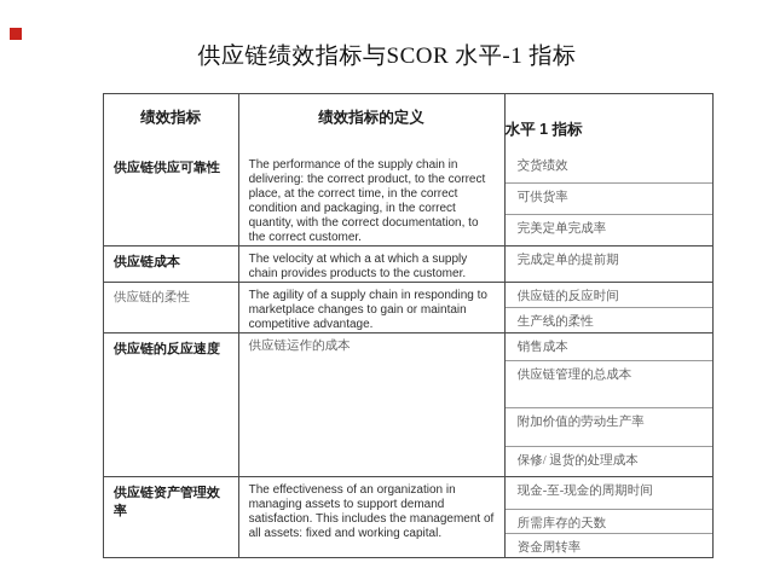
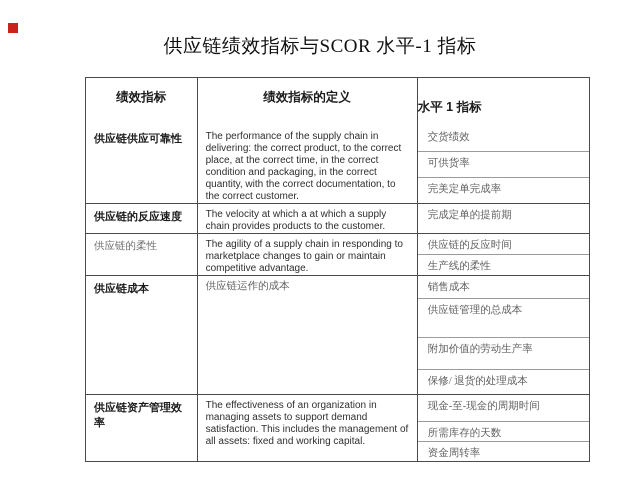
  供应链绩效指标与SCOR 水平-1 指标
  绩效指标
  绩效指标的定义
  水平 1 指标
  供应链供应可靠性
  The performance of the supply chain in delivering: the correct product, to the correct place, at the correct time, in the correct condition and packaging, in the correct quantity, with the correct documentation, to the correct customer.
  交货绩效
  可供货率
  完美定单完成率
- 供应链成本
+ 供应链的反应速度
  The velocity at which a at which a supply chain provides products to the customer.
  完成定单的提前期
  供应链的柔性
  The agility of a supply chain in responding to marketplace changes to gain or maintain competitive advantage.
  供应链的反应时间
  生产线的柔性
- 供应链的反应速度
+ 供应链成本
  供应链运作的成本
  销售成本
  供应链管理的总成本
  附加价值的劳动生产率
  保修/ 退货的处理成本
  供应链资产管理效率
  The effectiveness of an organization in managing assets to support demand satisfaction. This includes the management of all assets: fixed and working capital.
  现金-至-现金的周期时间
  所需库存的天数
  资金周转率
